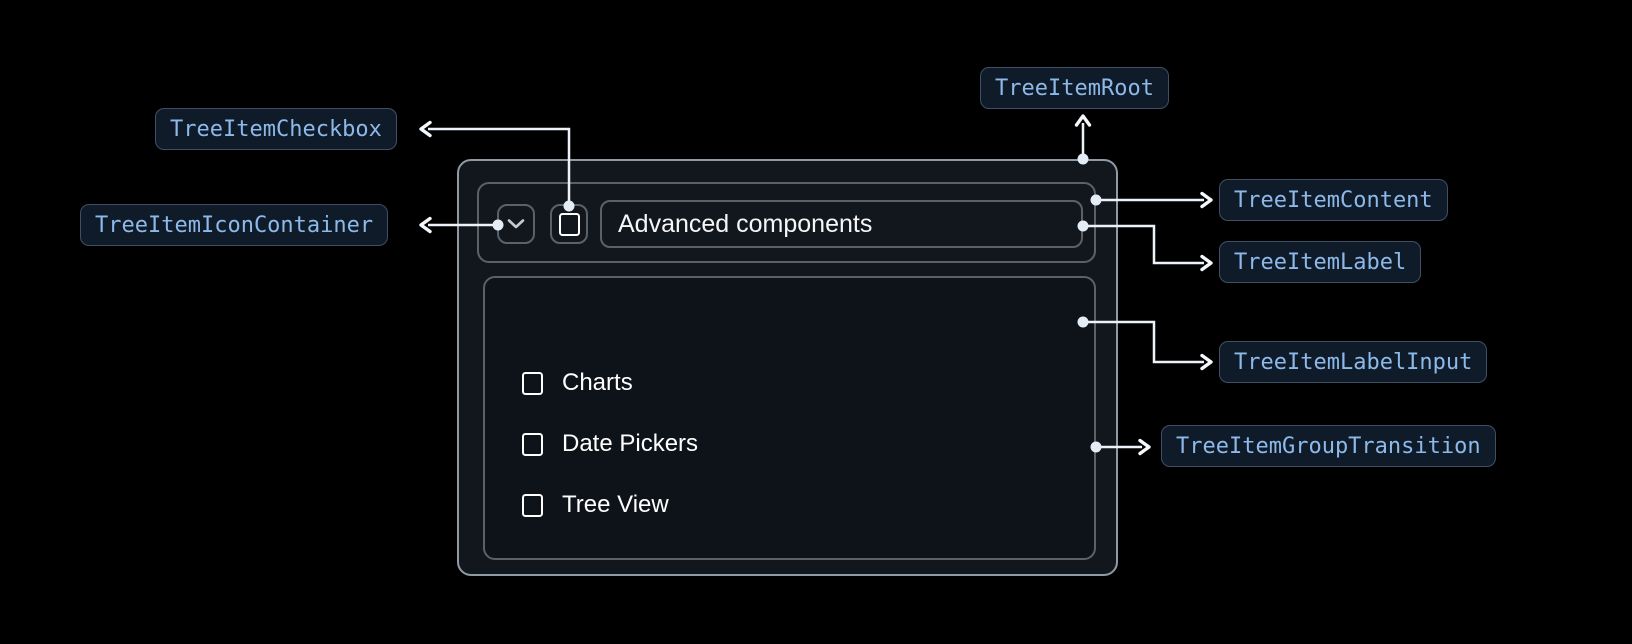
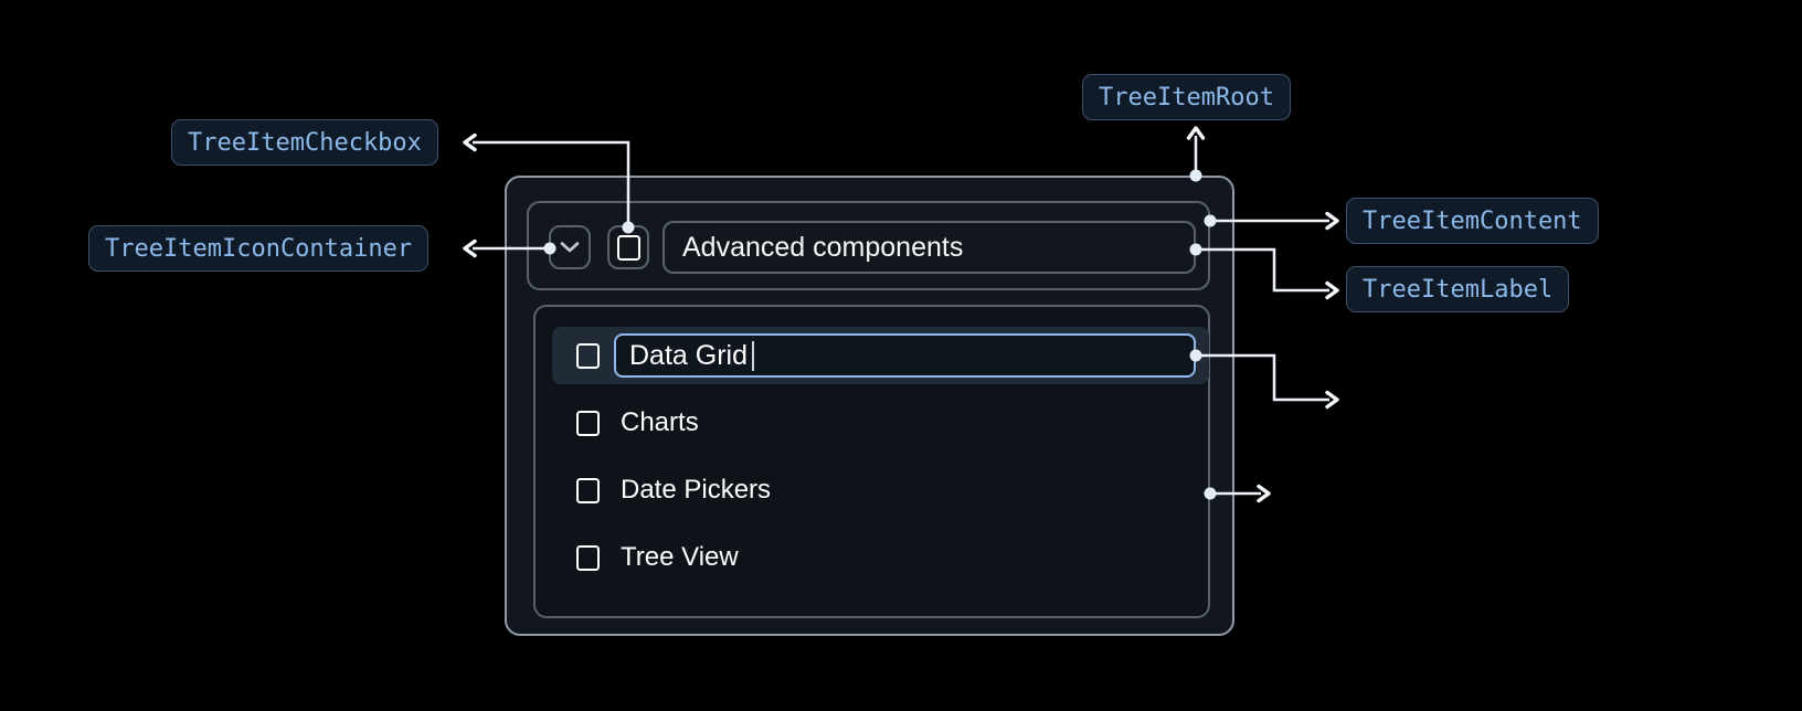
  Advanced components
+ Data Grid
  Charts
  Date Pickers
  Tree View
  TreeItemCheckbox
  TreeItemIconContainer
  TreeItemRoot
  TreeItemContent
  TreeItemLabel
- TreeItemLabelInput
- TreeItemGroupTransition
